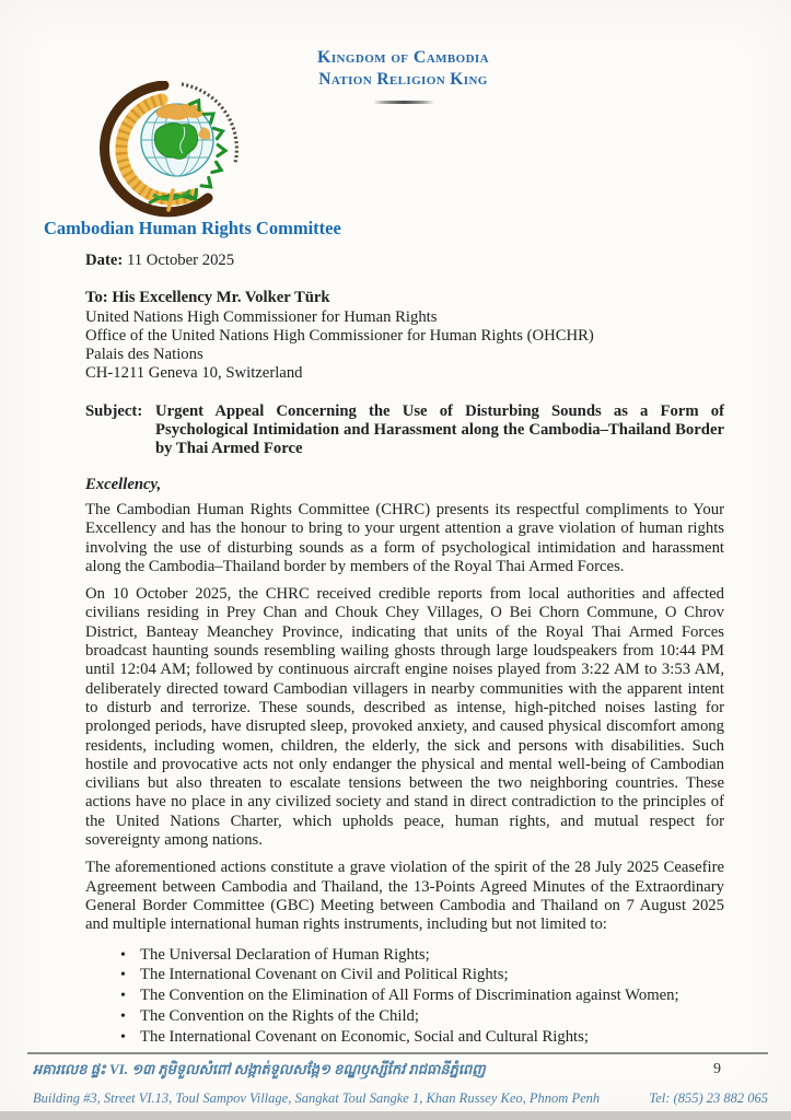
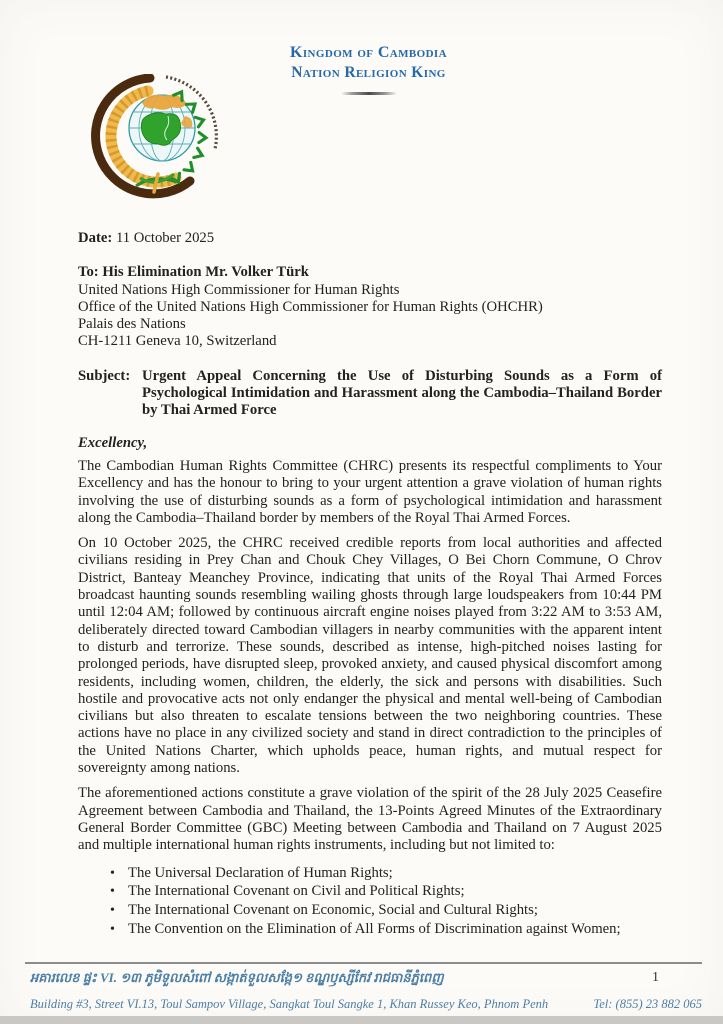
  Kingdom of Cambodia
  Nation Religion King
- Cambodian Human Rights Committee
  Date: 11 October 2025
- To: His Excellency Mr. Volker Türk
+ To: His Elimination Mr. Volker Türk
  United Nations High Commissioner for Human Rights
  Office of the United Nations High Commissioner for Human Rights (OHCHR)
  Palais des Nations
  CH-1211 Geneva 10, Switzerland
  Subject:
  Urgent Appeal Concerning the Use of Disturbing Sounds as a Form of Psychological Intimidation and Harassment along the Cambodia–Thailand Border by Thai Armed Force
  Excellency,
  The Cambodian Human Rights Committee (CHRC) presents its respectful compliments to Your Excellency and has the honour to bring to your urgent attention a grave violation of human rights involving the use of disturbing sounds as a form of psychological intimidation and harassment along the Cambodia–Thailand border by members of the Royal Thai Armed Forces.
  On 10 October 2025, the CHRC received credible reports from local authorities and affected civilians residing in Prey Chan and Chouk Chey Villages, O Bei Chorn Commune, O Chrov District, Banteay Meanchey Province, indicating that units of the Royal Thai Armed Forces broadcast haunting sounds resembling wailing ghosts through large loudspeakers from 10:44 PM until 12:04 AM; followed by continuous aircraft engine noises played from 3:22 AM to 3:53 AM, deliberately directed toward Cambodian villagers in nearby communities with the apparent intent to disturb and terrorize. These sounds, described as intense, high-pitched noises lasting for prolonged periods, have disrupted sleep, provoked anxiety, and caused physical discomfort among residents, including women, children, the elderly, the sick and persons with disabilities. Such hostile and provocative acts not only endanger the physical and mental well-being of Cambodian civilians but also threaten to escalate tensions between the two neighboring countries. These actions have no place in any civilized society and stand in direct contradiction to the principles of the United Nations Charter, which upholds peace, human rights, and mutual respect for sovereignty among nations.
  The aforementioned actions constitute a grave violation of the spirit of the 28 July 2025 Ceasefire Agreement between Cambodia and Thailand, the 13-Points Agreed Minutes of the Extraordinary General Border Committee (GBC) Meeting between Cambodia and Thailand on 7 August 2025 and multiple international human rights instruments, including but not limited to:
  The Universal Declaration of Human Rights;
  The International Covenant on Civil and Political Rights;
- The Convention on the Elimination of All Forms of Discrimination against Women;
+ The International Covenant on Economic, Social and Cultural Rights;
- The Convention on the Rights of the Child;
- The International Covenant on Economic, Social and Cultural Rights;
+ The Convention on the Elimination of All Forms of Discrimination against Women;
  អគារលេខ ផ្ទះ VI. ១៣ ភូមិទួលសំពៅ សង្កាត់ទួលសង្កែ១ ខណ្ឌឫស្សីកែវ រាជធានីភ្នំពេញ
- 9
+ 1
  Building #3, Street VI.13, Toul Sampov Village, Sangkat Toul Sangke 1, Khan Russey Keo, Phnom Penh
  Tel: (855) 23 882 065
